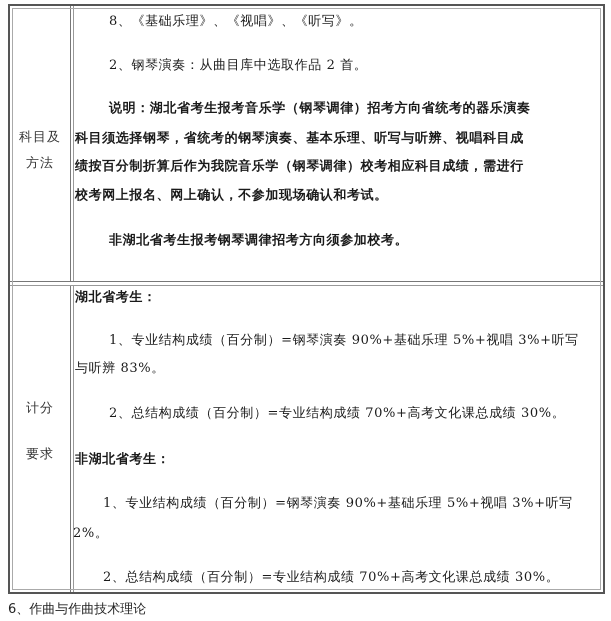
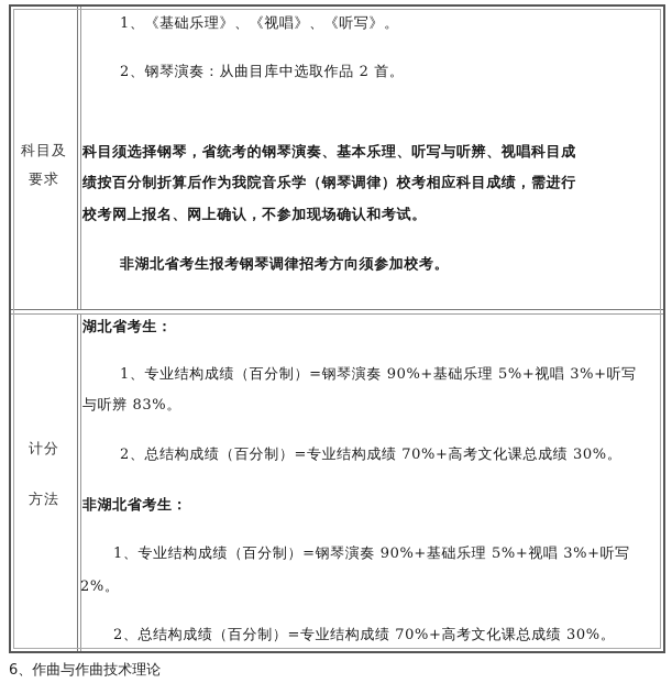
  科目及
- 方法
+ 要求
- 8、《基础乐理》、《视唱》、《听写》。
+ 1、《基础乐理》、《视唱》、《听写》。
  2、钢琴演奏：从曲目库中选取作品 2 首。
- 说明：湖北省考生报考音乐学（钢琴调律）招考方向省统考的器乐演奏
  科目须选择钢琴，省统考的钢琴演奏、基本乐理、听写与听辨、视唱科目成
  绩按百分制折算后作为我院音乐学（钢琴调律）校考相应科目成绩，需进行
  校考网上报名、网上确认，不参加现场确认和考试。
  非湖北省考生报考钢琴调律招考方向须参加校考。
  计分
- 要求
+ 方法
  湖北省考生：
  1、专业结构成绩（百分制）=钢琴演奏 90%+基础乐理 5%+视唱 3%+听写
  与听辨 83%。
  2、总结构成绩（百分制）=专业结构成绩 70%+高考文化课总成绩 30%。
  非湖北省考生：
  1、专业结构成绩（百分制）=钢琴演奏 90%+基础乐理 5%+视唱 3%+听写
  2%。
  2、总结构成绩（百分制）=专业结构成绩 70%+高考文化课总成绩 30%。
  6、作曲与作曲技术理论
